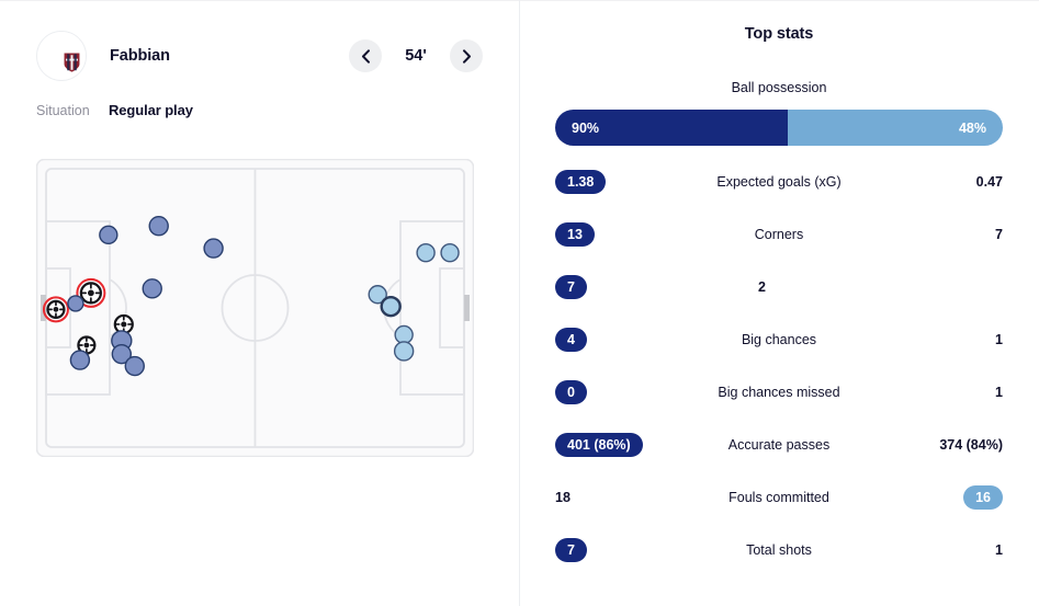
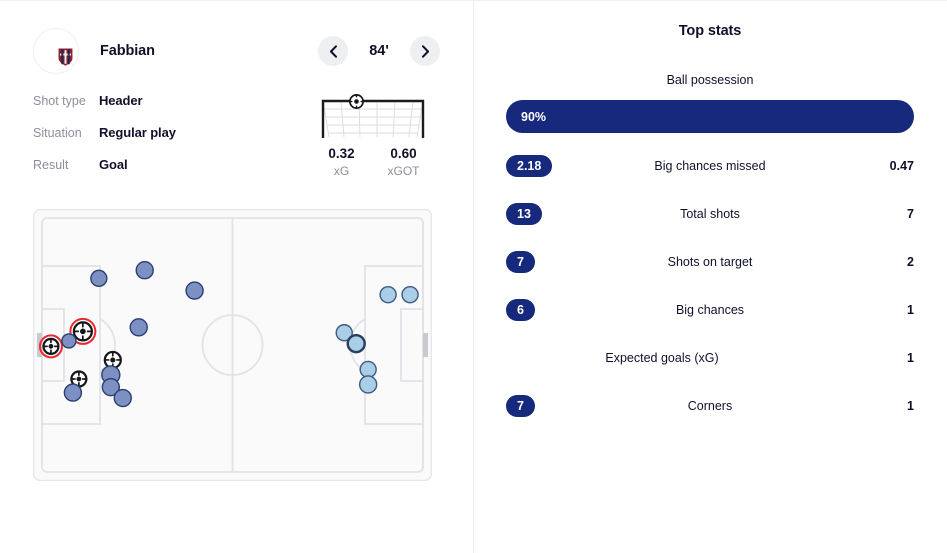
  Fabbian
- 54'
+ 84'
+ Shot type
+ Header
  Situation
  Regular play
+ Result
+ Goal
+ 0.32
+ xG
+ 0.60
+ xGOT
  Top stats
  Ball possession
  90%
- 48%
- 1.38
+ 2.18
- Expected goals (xG)
+ Big chances missed
  0.47
  13
- Corners
+ Total shots
  7
  7
+ Shots on target
  2
- 4
+ 6
  Big chances
  1
- 0
- Big chances missed
+ Expected goals (xG)
  1
- 401 (86%)
- Accurate passes
- 374 (84%)
- 18
- Fouls committed
- 16
  7
- Total shots
+ Corners
  1
